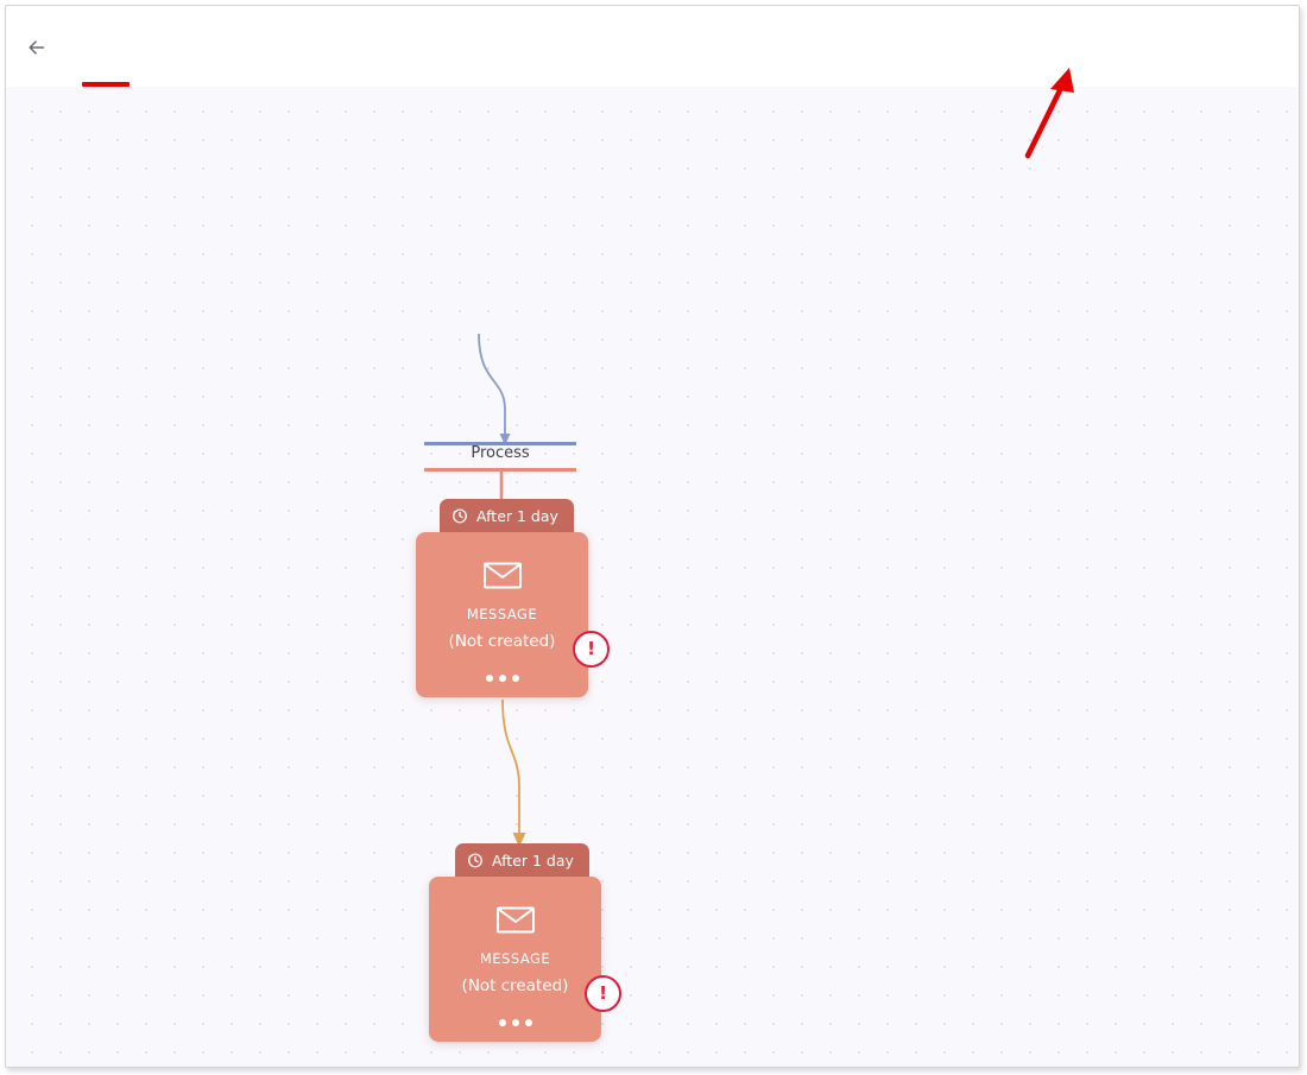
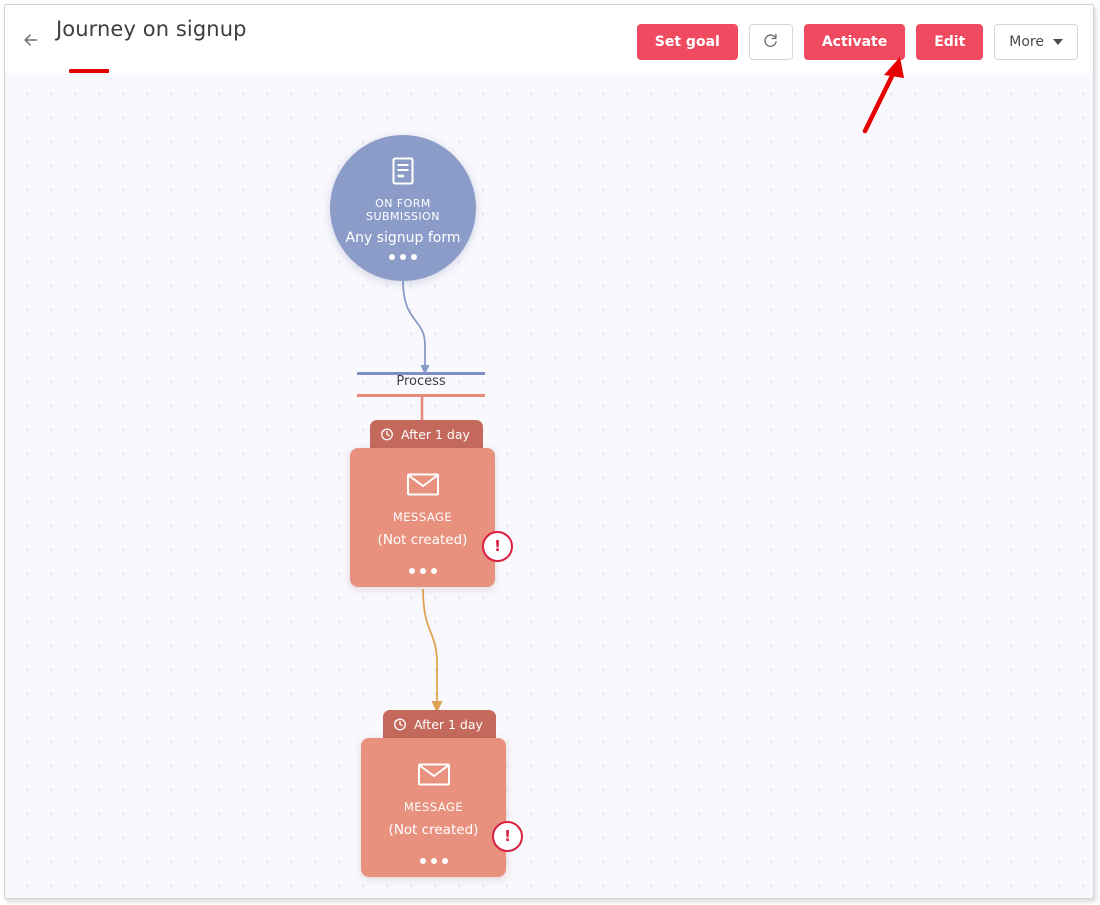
+ Journey on signup
+ Set goal
+ Activate
+ Edit
+ More
+ ON FORM
+ SUBMISSION
+ Any signup form
  Process
  After 1 day
  MESSAGE
  (Not created)
  !
  After 1 day
  MESSAGE
  (Not created)
  !
